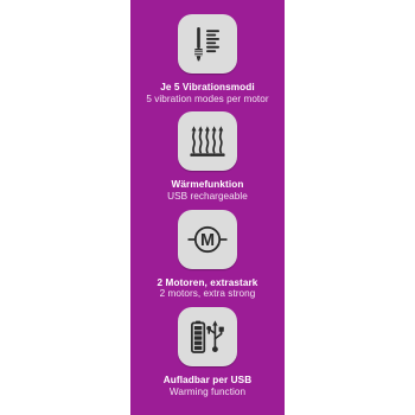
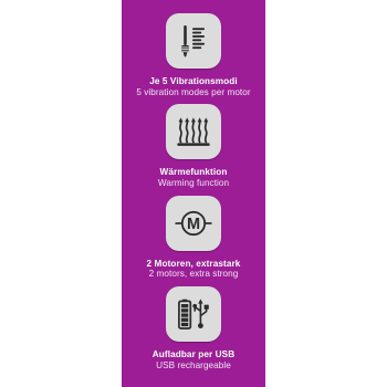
  Je 5 Vibrationsmodi
  5 vibration modes per motor
  Wärmefunktion
- USB rechargeable
+ Warming function
  M
  2 Motoren, extrastark
  2 motors, extra strong
  Aufladbar per USB
- Warming function
+ USB rechargeable
